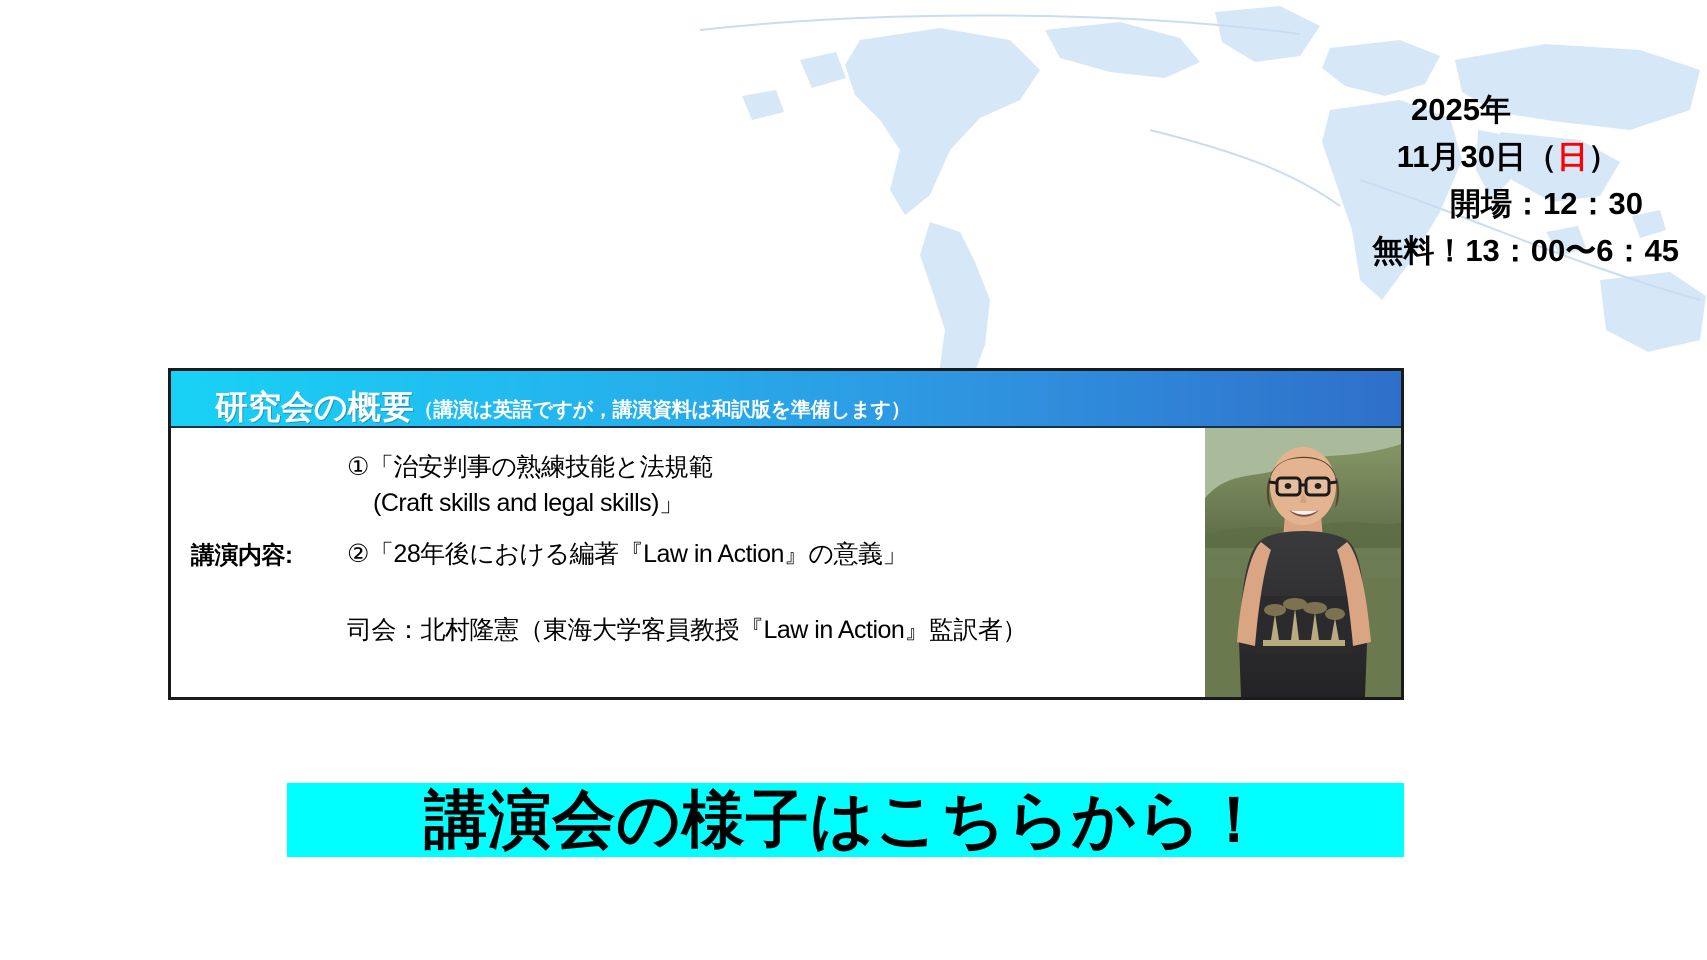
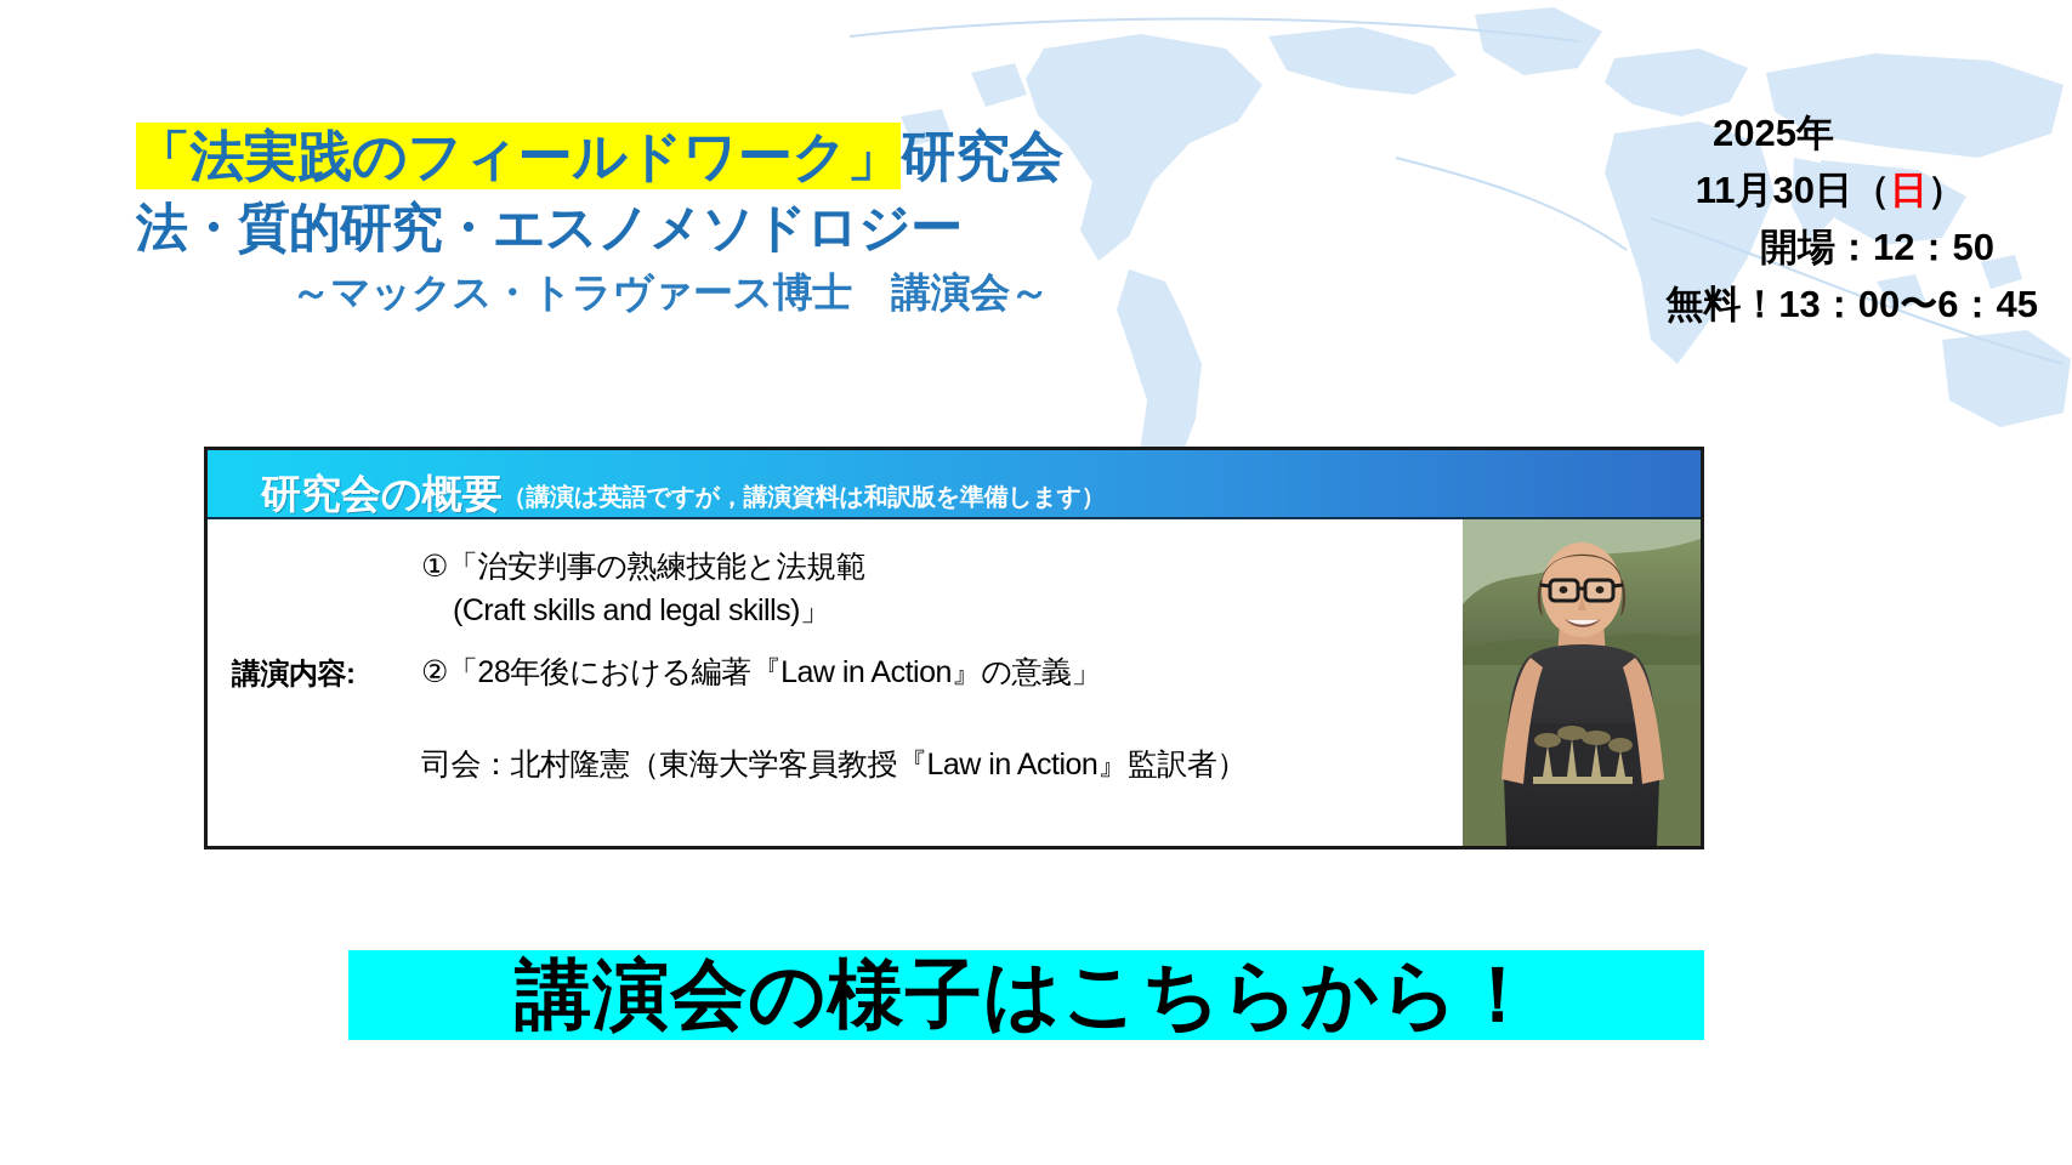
+ 「法実践のフィールドワーク」研究会
+ 法・質的研究・エスノメソドロジー
+ ～マックス・トラヴァース博士 講演会～
  2025年
  11月30日（日）
- 開場：12：30
+ 開場：12：50
  無料！13：00〜6：45
  研究会の概要
  （講演は英語ですが，講演資料は和訳版を準備します）
  ①「治安判事の熟練技能と法規範
  (Craft skills and legal skills)」
  講演内容:
  ②「28年後における編著『Law in Action』の意義」
  司会：北村隆憲（東海大学客員教授『Law in Action』監訳者）
  講演会の様子はこちらから！
